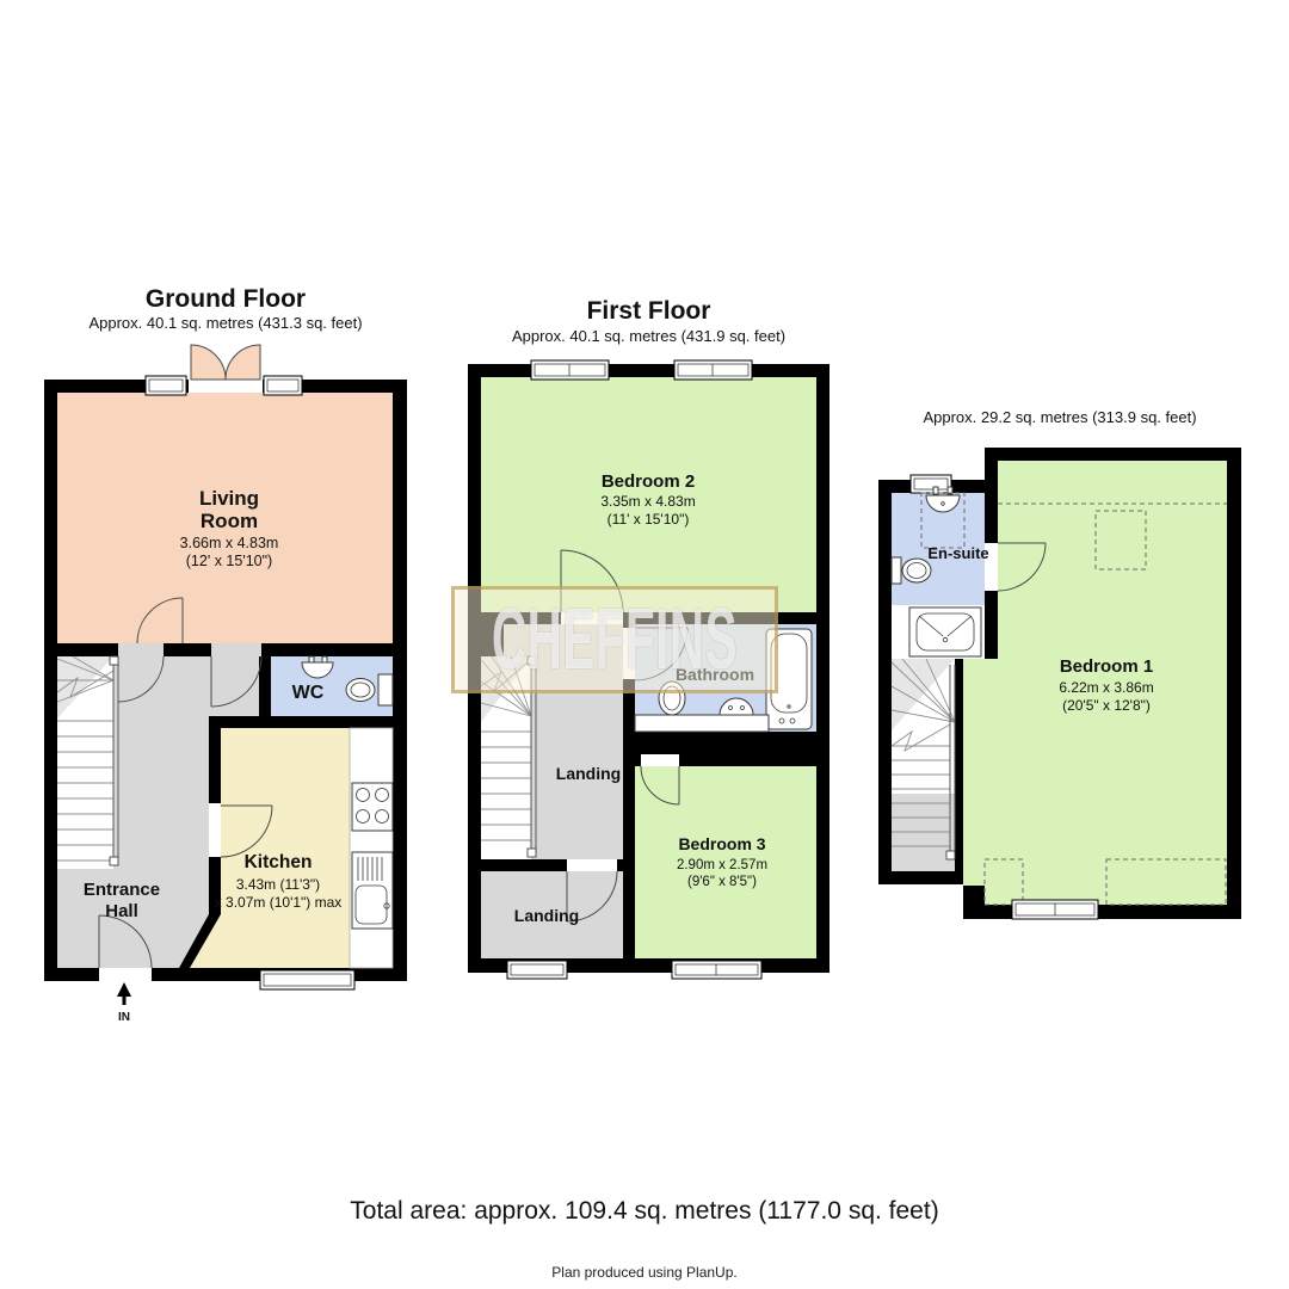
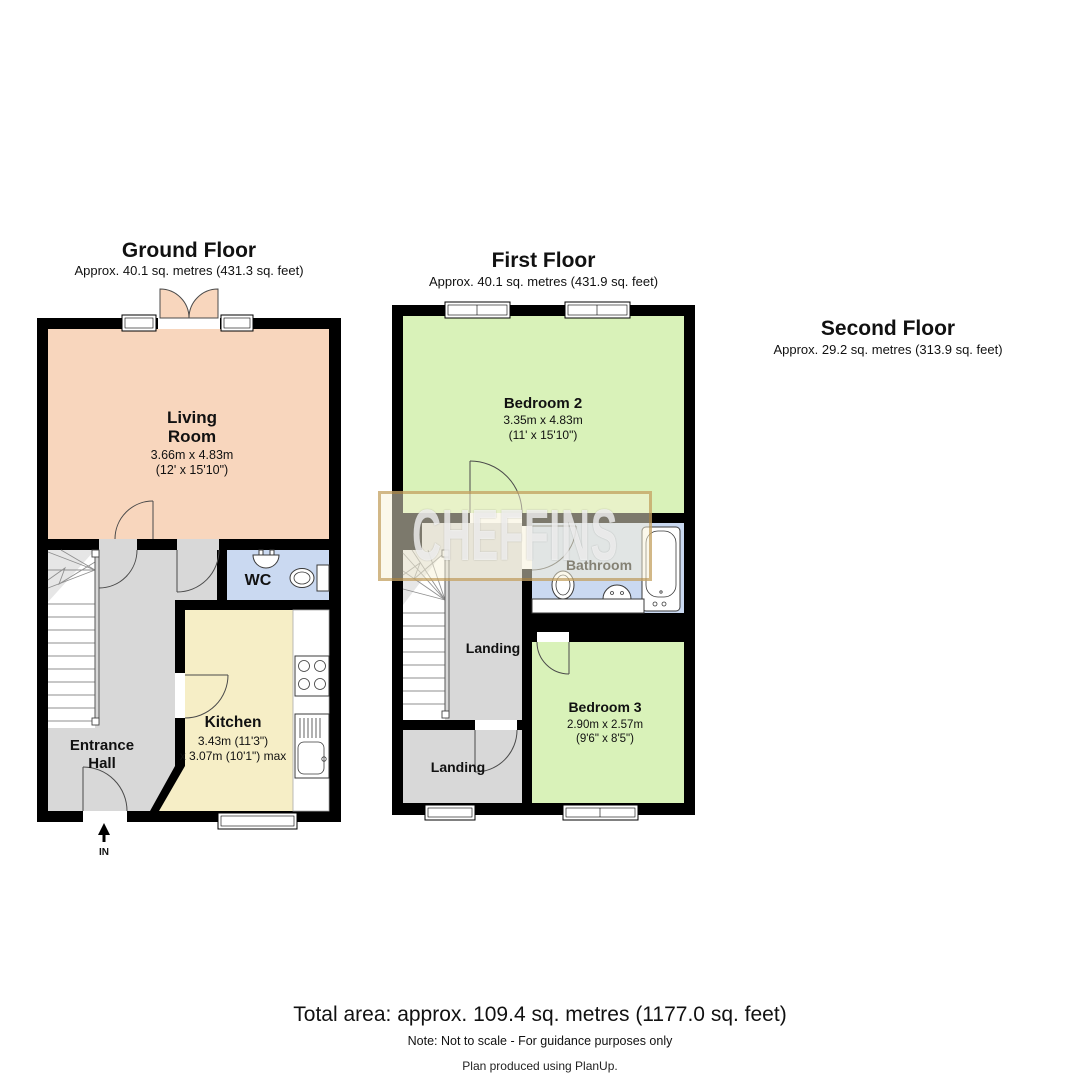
  Ground Floor
  Approx. 40.1 sq. metres (431.3 sq. feet)
  IN
  Living
  Room
  3.66m x 4.83m
  (12' x 15'10")
  WC
  Kitchen
  3.43m (11'3")
  x 3.07m (10'1") max
  Entrance
  Hall
  First Floor
  Approx. 40.1 sq. metres (431.9 sq. feet)
  Bedroom 2
  3.35m x 4.83m
  (11' x 15'10")
  Bathroom
  Landing
  Landing
  Bedroom 3
  2.90m x 2.57m
  (9'6" x 8'5")
+ Second Floor
  Approx. 29.2 sq. metres (313.9 sq. feet)
- En-suite
- Bedroom 1
- 6.22m x 3.86m
- (20'5" x 12'8")
  CHEFFINS
  Total area: approx. 109.4 sq. metres (1177.0 sq. feet)
+ Note: Not to scale - For guidance purposes only
  Plan produced using PlanUp.
